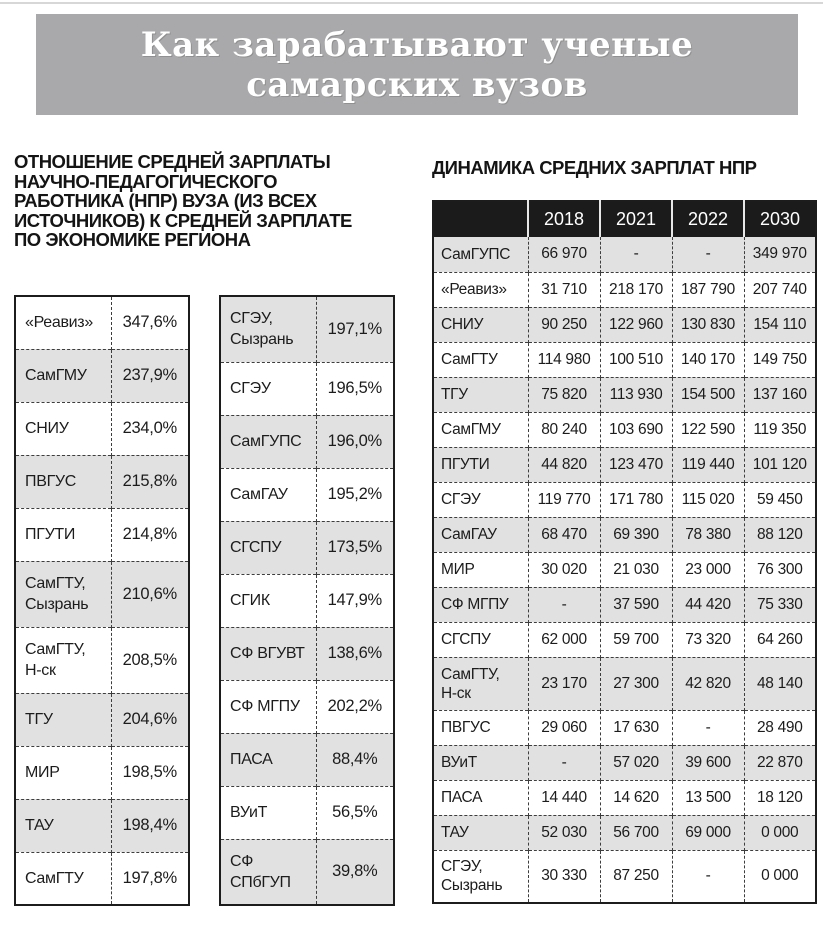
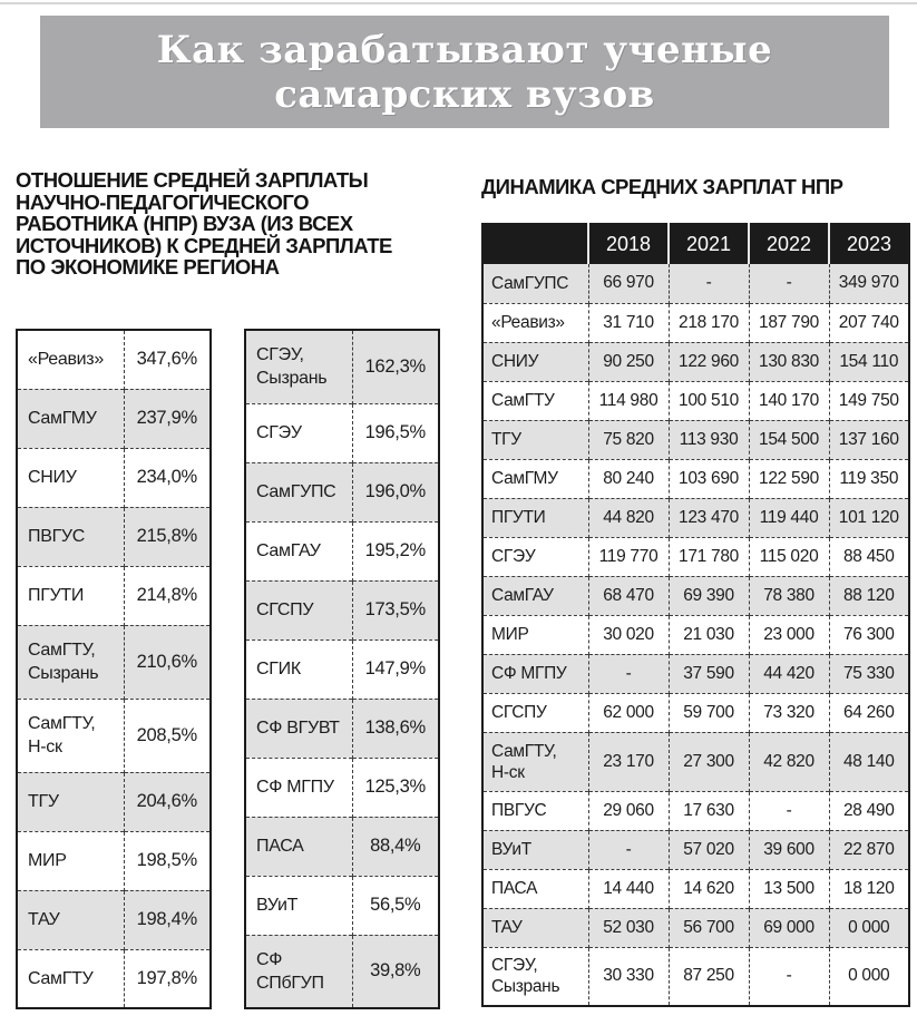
  Как зарабатывают ученые
  самарских вузов
  ОТНОШЕНИЕ СРЕДНЕЙ ЗАРПЛАТЫ
  НАУЧНО-ПЕДАГОГИЧЕСКОГО
  РАБОТНИКА (НПР) ВУЗА (ИЗ ВСЕХ
  ИСТОЧНИКОВ) К СРЕДНЕЙ ЗАРПЛАТЕ
  ПО ЭКОНОМИКЕ РЕГИОНА
  «Реавиз»	347,6%
  СамГМУ	237,9%
  СНИУ	234,0%
  ПВГУС	215,8%
  ПГУТИ	214,8%
  СамГТУ, Сызрань	210,6%
  СамГТУ, Н-ск	208,5%
  ТГУ	204,6%
  МИР	198,5%
  ТАУ	198,4%
  СамГТУ	197,8%
- СГЭУ, Сызрань	197,1%
+ СГЭУ, Сызрань	162,3%
  СГЭУ	196,5%
  СамГУПС	196,0%
  СамГАУ	195,2%
  СГСПУ	173,5%
  СГИК	147,9%
  СФ ВГУВТ	138,6%
- СФ МГПУ	202,2%
+ СФ МГПУ	125,3%
  ПАСА	88,4%
  ВУиТ	56,5%
  СФ СПбГУП	39,8%
  ДИНАМИКА СРЕДНИХ ЗАРПЛАТ НПР
- 	2018	2021	2022	2030
+ 	2018	2021	2022	2023
  СамГУПС	66 970	-	-	349 970
  «Реавиз»	31 710	218 170	187 790	207 740
  СНИУ	90 250	122 960	130 830	154 110
  СамГТУ	114 980	100 510	140 170	149 750
  ТГУ	75 820	113 930	154 500	137 160
  СамГМУ	80 240	103 690	122 590	119 350
  ПГУТИ	44 820	123 470	119 440	101 120
- СГЭУ	119 770	171 780	115 020	59 450
+ СГЭУ	119 770	171 780	115 020	88 450
  СамГАУ	68 470	69 390	78 380	88 120
  МИР	30 020	21 030	23 000	76 300
  СФ МГПУ	-	37 590	44 420	75 330
  СГСПУ	62 000	59 700	73 320	64 260
  СамГТУ, Н-ск	23 170	27 300	42 820	48 140
  ПВГУС	29 060	17 630	-	28 490
  ВУиТ	-	57 020	39 600	22 870
  ПАСА	14 440	14 620	13 500	18 120
  ТАУ	52 030	56 700	69 000	0 000
  СГЭУ, Сызрань	30 330	87 250	-	0 000
